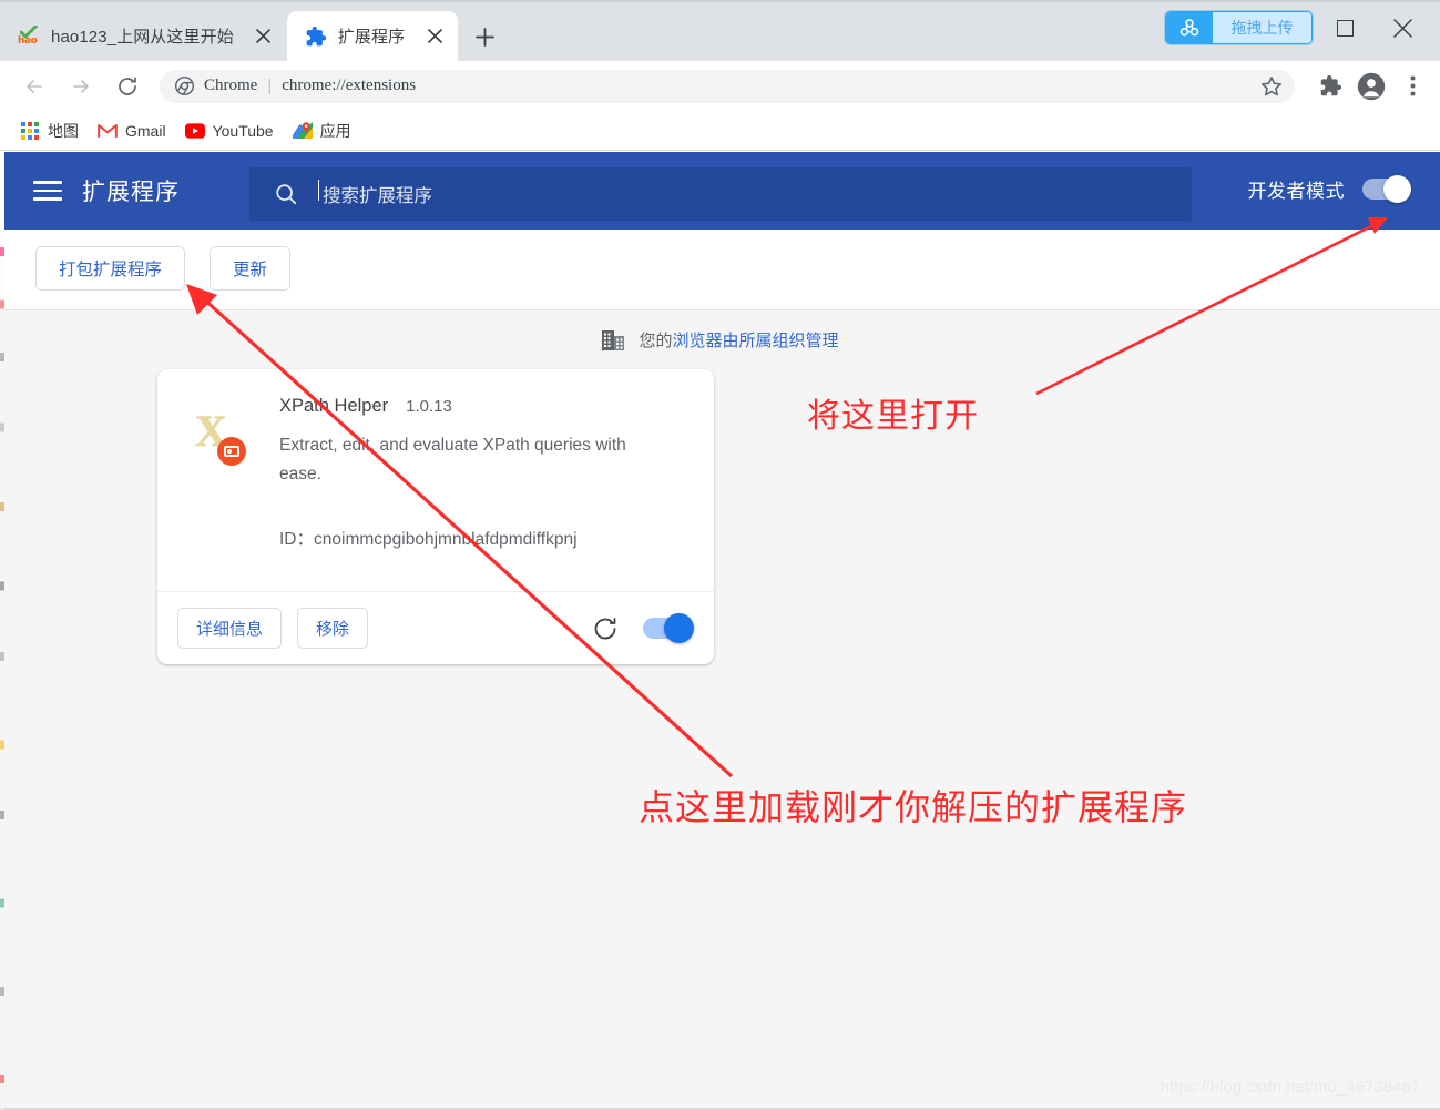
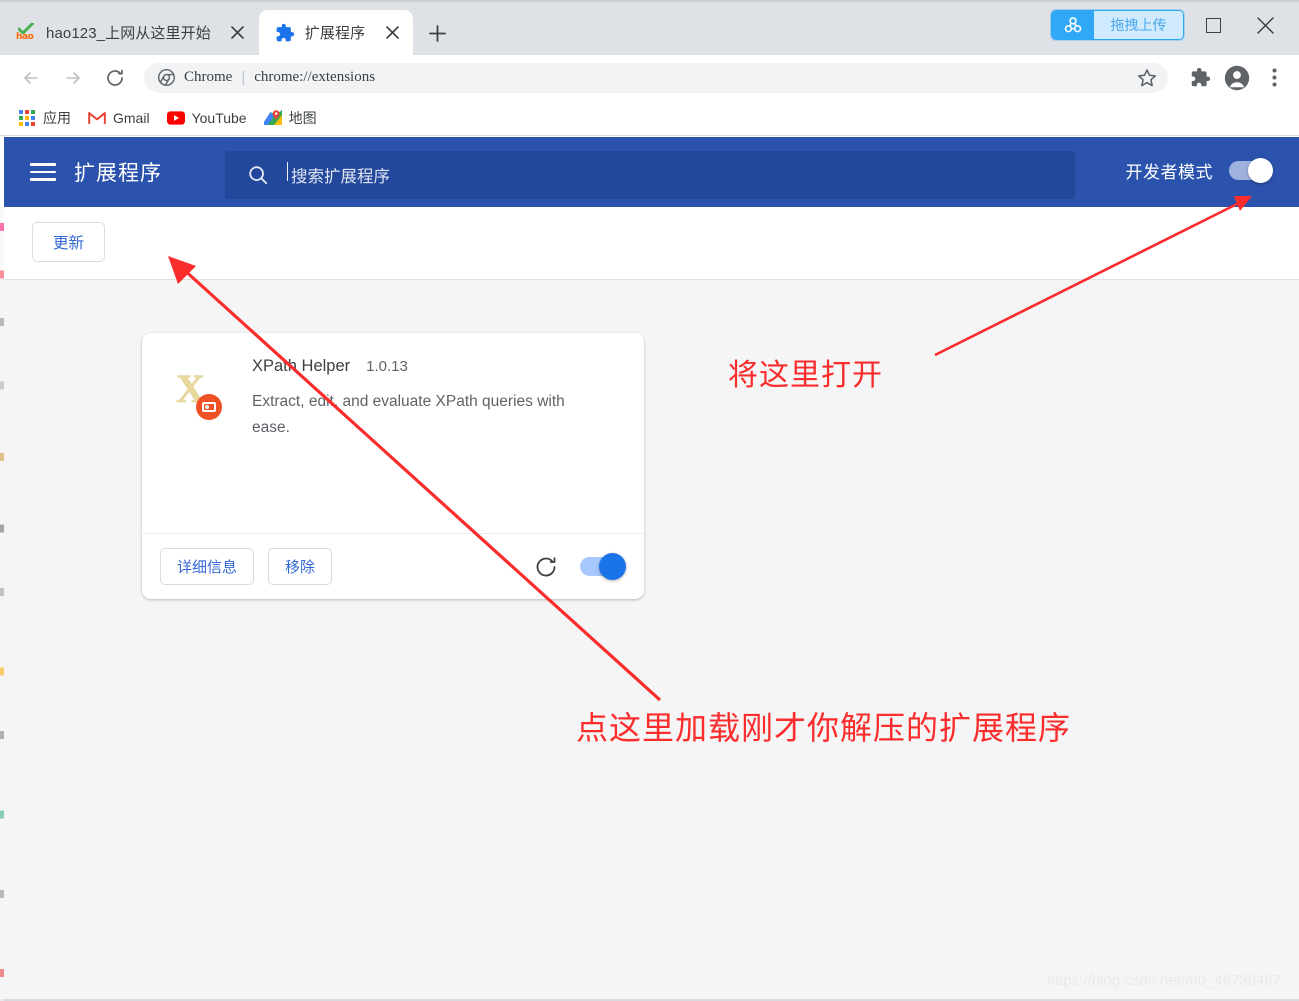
  hao
  hao123_上网从这里开始
  扩展程序
  拖拽上传
  Chrome
  |
  chrome://extensions
- 地图
+ 应用
  Gmail
  YouTube
- 应用
+ 地图
  扩展程序
  搜索扩展程序
  开发者模式
- 打包扩展程序
  更新
- 您的
- 浏览器由所属组织管理
  X
  XPat Helper
  1.0.13
  Extract, ed, and evaluate XPath queries with ease.
- ID：cnoimmcpgibohjmnblafdpmdiffkpnj
  详细信息
  移除
  将这里打开
  点这里加载刚才你解压的扩展程序
